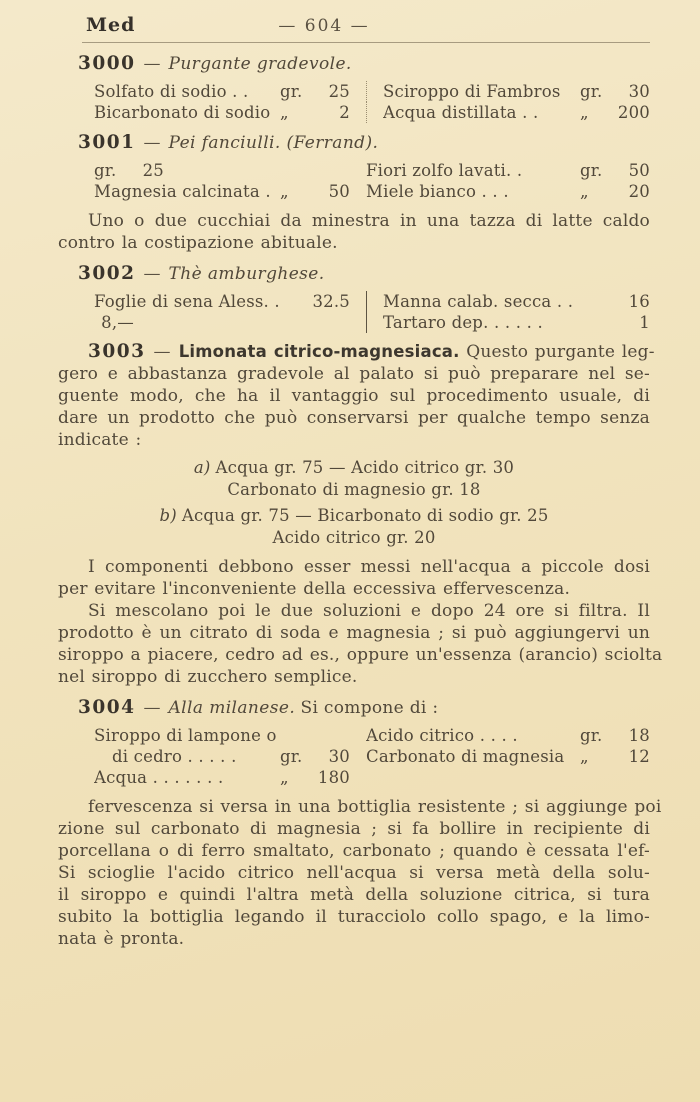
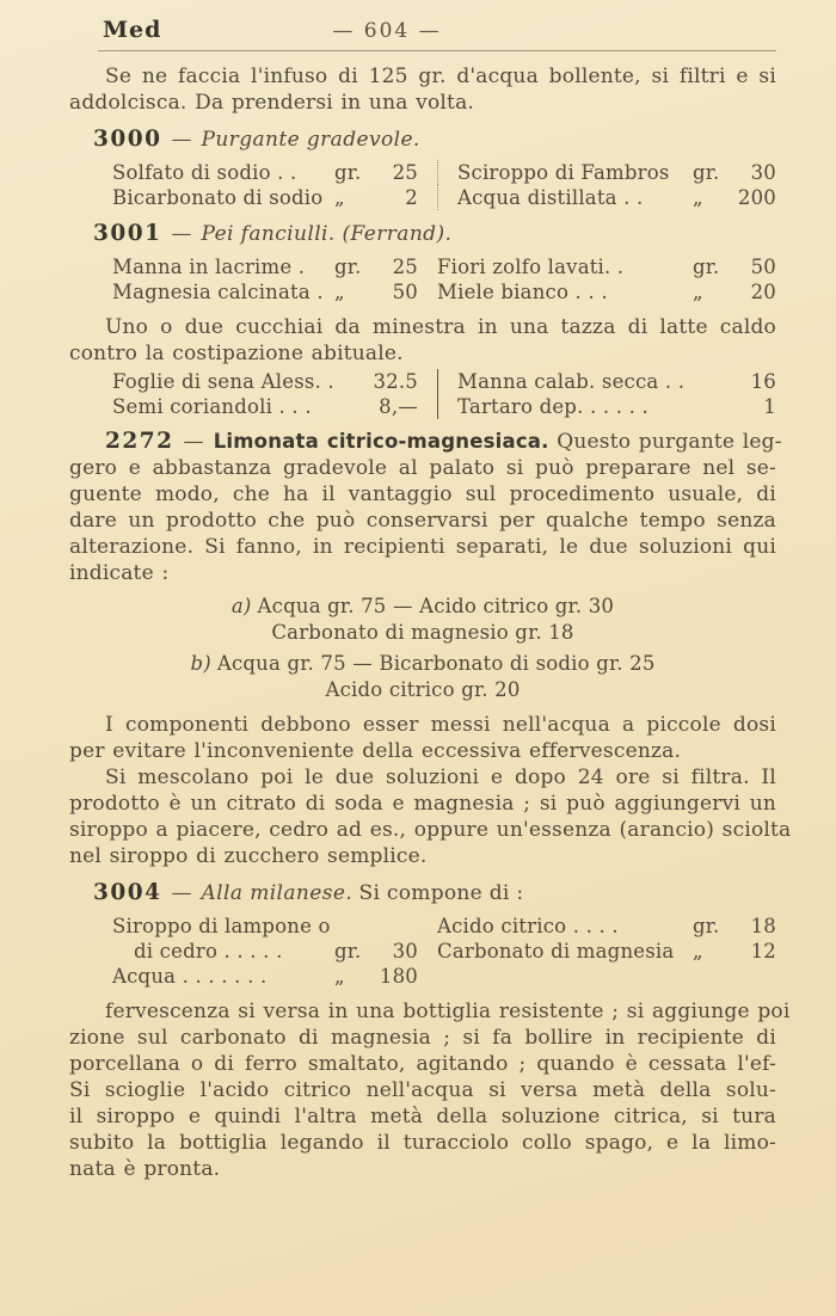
  Med
  — 604 —
+ Se ne faccia l'infuso di 125 gr. d'acqua bollente, si filtri e si
+ addolcisca. Da prendersi in una volta.
  3000 — Purgante gradevole.
  Solfato di sodio . .
  gr.
  25
  Sciroppo di Fambros
  gr.
  30
  Bicarbonato di sodio
  „
  2
  Acqua distillata . .
  „
  200
  3001 — Pei fanciulli. (Ferrand).
+ Manna in lacrime .
  gr.
  25
  Fiori zolfo lavati. .
  gr.
  50
  Magnesia calcinata .
  „
  50
  Miele bianco . . .
  „
  20
  Uno o due cucchiai da minestra in una tazza di latte caldo
  contro la costipazione abituale.
- 3002 — Thè amburghese.
  Foglie di sena Aless. .
  32.5
  Manna calab. secca . .
  16
+ Semi coriandoli . . .
  8,—
  Tartaro dep. . . . . .
  1
- 3003 — Limonata citrico-magnesiaca. Questo purgante leg-
+ 2272 — Limonata citrico-magnesiaca. Questo purgante leg-
  gero e abbastanza gradevole al palato si può preparare nel se-
  guente modo, che ha il vantaggio sul procedimento usuale, di
  dare un prodotto che può conservarsi per qualche tempo senza
+ alterazione. Si fanno, in recipienti separati, le due soluzioni qui
  indicate :
  a) Acqua gr. 75 — Acido citrico gr. 30
  Carbonato di magnesio gr. 18
  b) Acqua gr. 75 — Bicarbonato di sodio gr. 25
  Acido citrico gr. 20
  I componenti debbono esser messi nell'acqua a piccole dosi
  per evitare l'inconveniente della eccessiva effervescenza.
  Si mescolano poi le due soluzioni e dopo 24 ore si filtra. Il
  prodotto è un citrato di soda e magnesia ; si può aggiungervi un
  siroppo a piacere, cedro ad es., oppure un'essenza (arancio) sciolta
  nel siroppo di zucchero semplice.
  3004 — Alla milanese. Si compone di :
  Siroppo di lampone o
  di cedro . . . . .
  gr.
  30
  Acqua . . . . . . .
  „
  180
  Acido citrico . . . .
  gr.
  18
  Carbonato di magnesia
  „
  12
  fervescenza si versa in una bottiglia resistente ; si aggiunge poi
  zione sul carbonato di magnesia ; si fa bollire in recipiente di
- porcellana o di ferro smaltato, carbonato ; quando è cessata l'ef-
+ porcellana o di ferro smaltato, agitando ; quando è cessata l'ef-
  Si scioglie l'acido citrico nell'acqua si versa metà della solu-
  il siroppo e quindi l'altra metà della soluzione citrica, si tura
  subito la bottiglia legando il turacciolo collo spago, e la limo-
  nata è pronta.
